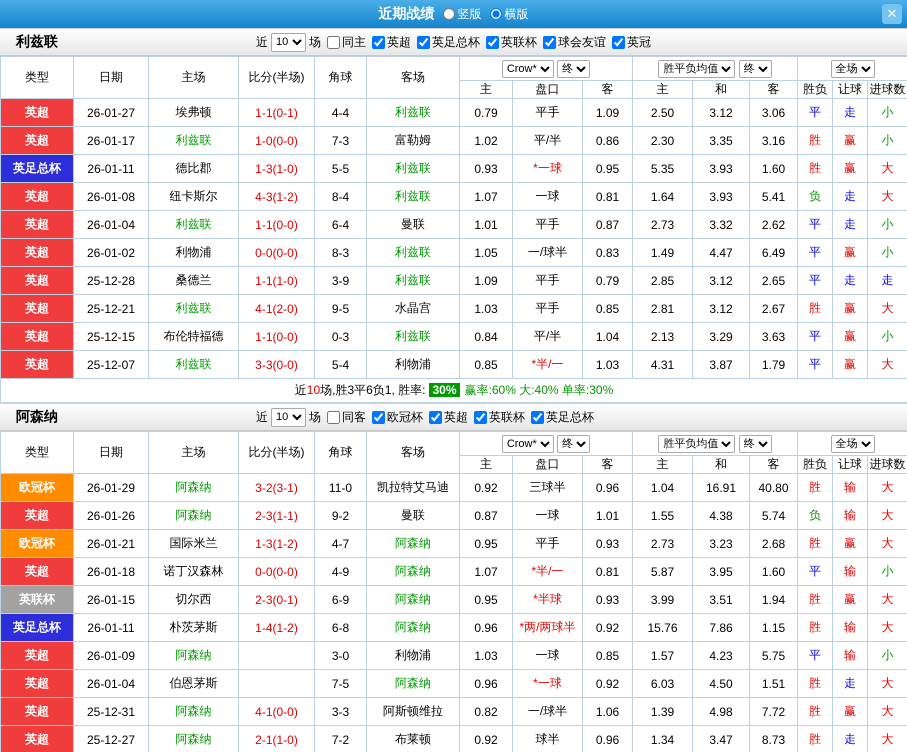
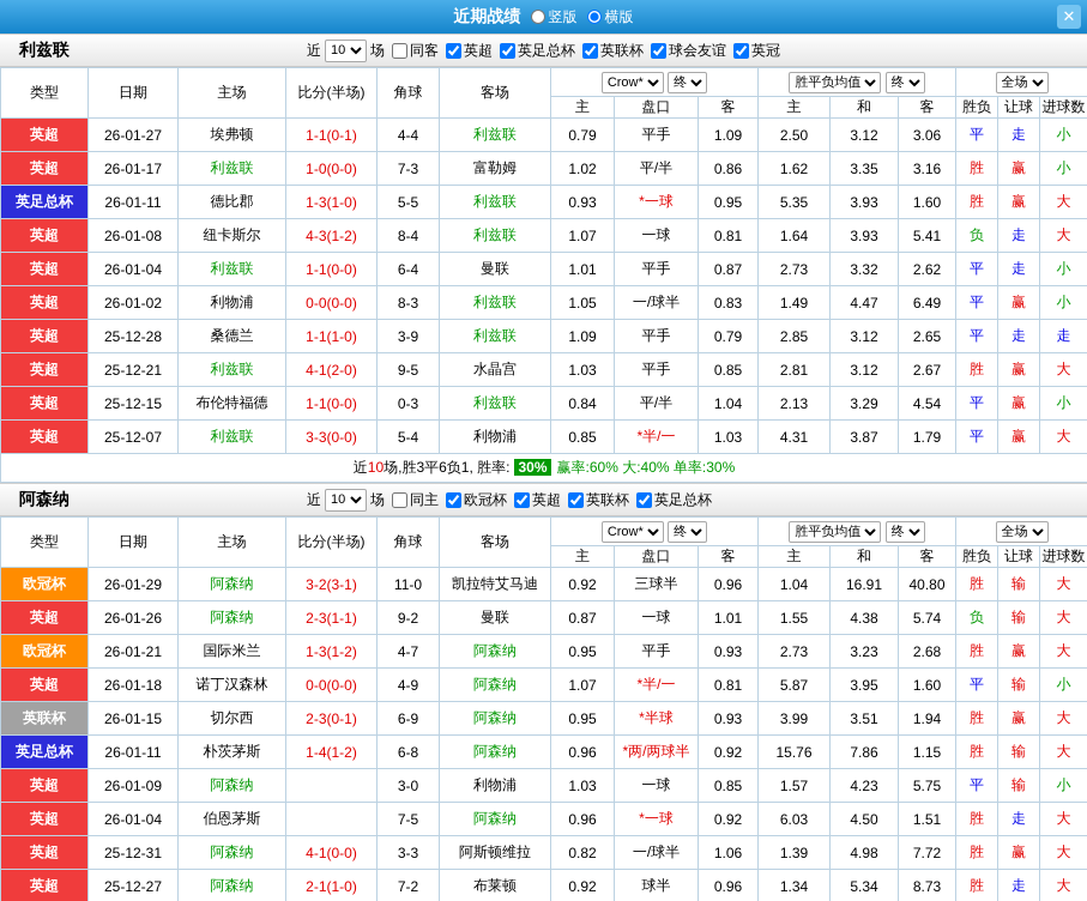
  近期战绩
  竖版
  横版
  ✕
  利兹联
  近
  10
  场
- 同主
+ 同客
  英超
  英足总杯
  英联杯
  球会友谊
  英冠
  类型	日期	主场	比分(半场)	角球	客场	Crow* 终	胜平负均值 终	全场
  主	盘口	客	主	和	客	胜负	让球	进球数
  英超	26-01-27	埃弗顿	1-1(0-1)	4-4	利兹联	0.79	平手	1.09	2.50	3.12	3.06	平	走	小
- 英超	26-01-17	利兹联	1-0(0-0)	7-3	富勒姆	1.02	平/半	0.86	2.30	3.35	3.16	胜	赢	小
+ 英超	26-01-17	利兹联	1-0(0-0)	7-3	富勒姆	1.02	平/半	0.86	1.62	3.35	3.16	胜	赢	小
  英足总杯	26-01-11	德比郡	1-3(1-0)	5-5	利兹联	0.93	*一球	0.95	5.35	3.93	1.60	胜	赢	大
  英超	26-01-08	纽卡斯尔	4-3(1-2)	8-4	利兹联	1.07	一球	0.81	1.64	3.93	5.41	负	走	大
  英超	26-01-04	利兹联	1-1(0-0)	6-4	曼联	1.01	平手	0.87	2.73	3.32	2.62	平	走	小
  英超	26-01-02	利物浦	0-0(0-0)	8-3	利兹联	1.05	一/球半	0.83	1.49	4.47	6.49	平	赢	小
  英超	25-12-28	桑德兰	1-1(1-0)	3-9	利兹联	1.09	平手	0.79	2.85	3.12	2.65	平	走	走
  英超	25-12-21	利兹联	4-1(2-0)	9-5	水晶宫	1.03	平手	0.85	2.81	3.12	2.67	胜	赢	大
- 英超	25-12-15	布伦特福德	1-1(0-0)	0-3	利兹联	0.84	平/半	1.04	2.13	3.29	3.63	平	赢	小
+ 英超	25-12-15	布伦特福德	1-1(0-0)	0-3	利兹联	0.84	平/半	1.04	2.13	3.29	4.54	平	赢	小
  英超	25-12-07	利兹联	3-3(0-0)	5-4	利物浦	0.85	*半/一	1.03	4.31	3.87	1.79	平	赢	大
  近10场,胜3平6负1, 胜率: 30% 赢率:60% 大:40% 单率:30%
  阿森纳
  近
  10
  场
- 同客
+ 同主
  欧冠杯
  英超
  英联杯
  英足总杯
  类型	日期	主场	比分(半场)	角球	客场	Crow* 终	胜平负均值 终	全场
  主	盘口	客	主	和	客	胜负	让球	进球数
  欧冠杯	26-01-29	阿森纳	3-2(3-1)	11-0	凯拉特艾马迪	0.92	三球半	0.96	1.04	16.91	40.80	胜	输	大
  英超	26-01-26	阿森纳	2-3(1-1)	9-2	曼联	0.87	一球	1.01	1.55	4.38	5.74	负	输	大
  欧冠杯	26-01-21	国际米兰	1-3(1-2)	4-7	阿森纳	0.95	平手	0.93	2.73	3.23	2.68	胜	赢	大
  英超	26-01-18	诺丁汉森林	0-0(0-0)	4-9	阿森纳	1.07	*半/一	0.81	5.87	3.95	1.60	平	输	小
  英联杯	26-01-15	切尔西	2-3(0-1)	6-9	阿森纳	0.95	*半球	0.93	3.99	3.51	1.94	胜	赢	大
  英足总杯	26-01-11	朴茨茅斯	1-4(1-2)	6-8	阿森纳	0.96	*两/两球半	0.92	15.76	7.86	1.15	胜	输	大
  英超	26-01-09	阿森纳		3-0	利物浦	1.03	一球	0.85	1.57	4.23	5.75	平	输	小
  英超	26-01-04	伯恩茅斯		7-5	阿森纳	0.96	*一球	0.92	6.03	4.50	1.51	胜	走	大
  英超	25-12-31	阿森纳	4-1(0-0)	3-3	阿斯顿维拉	0.82	一/球半	1.06	1.39	4.98	7.72	胜	赢	大
- 英超	25-12-27	阿森纳	2-1(1-0)	7-2	布莱顿	0.92	球半	0.96	1.34	3.47	8.73	胜	走	大
+ 英超	25-12-27	阿森纳	2-1(1-0)	7-2	布莱顿	0.92	球半	0.96	1.34	5.34	8.73	胜	走	大
